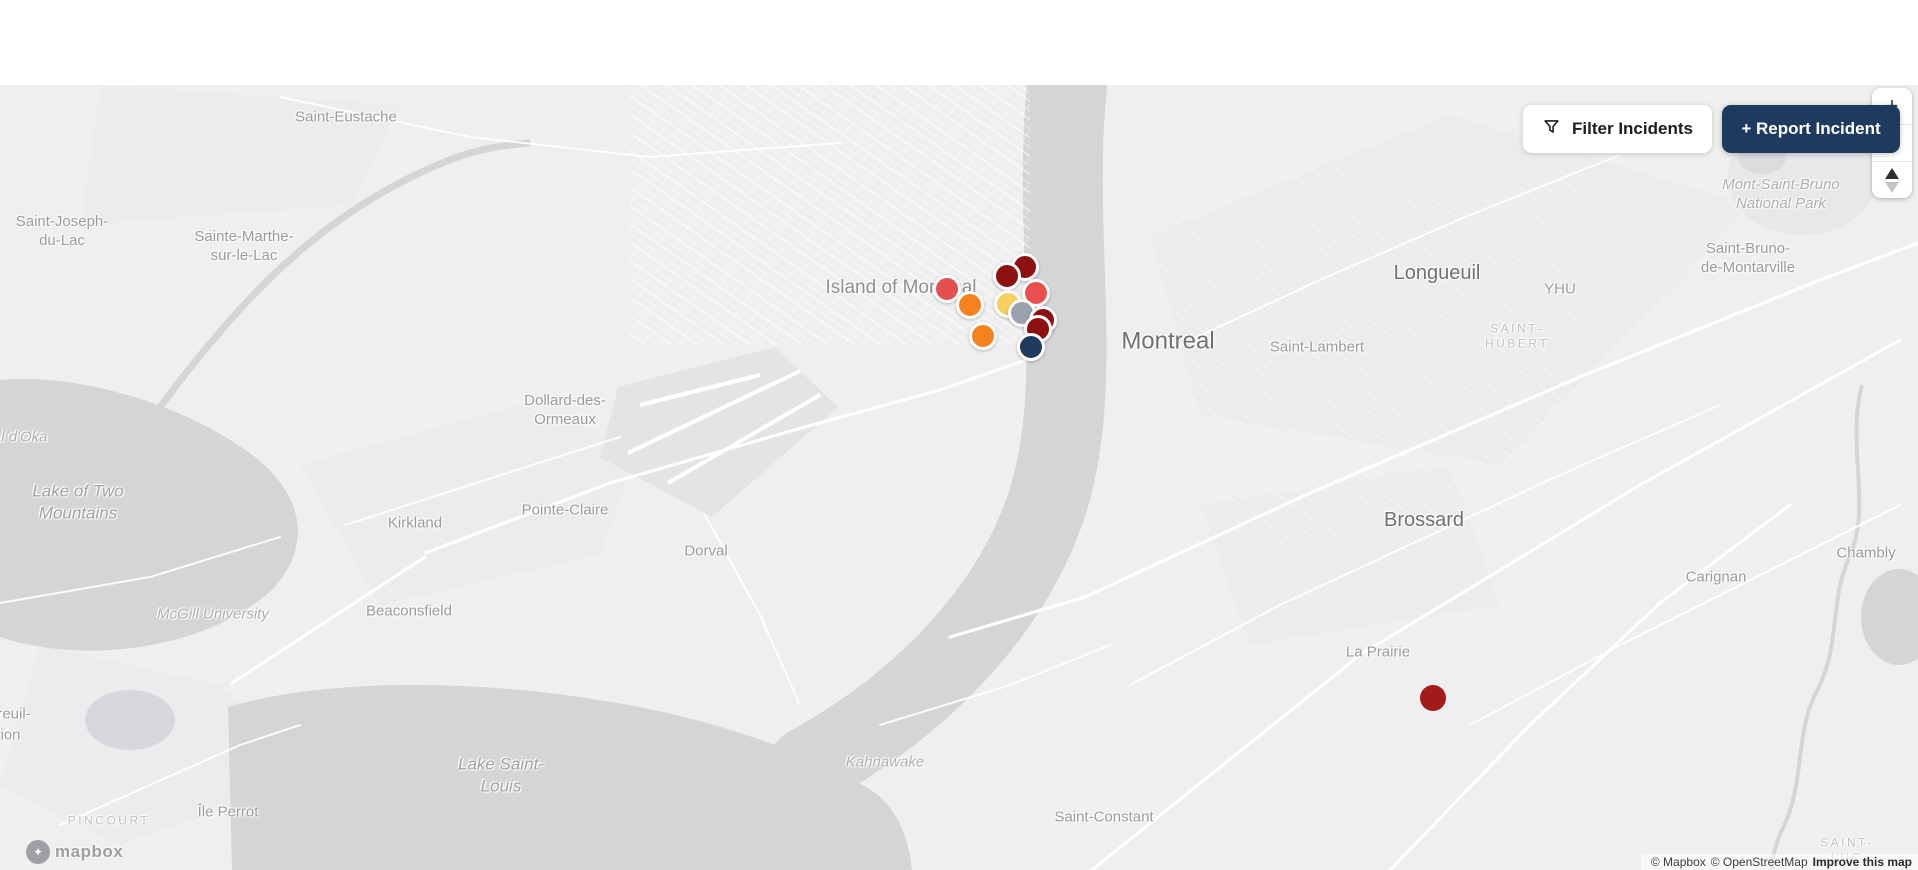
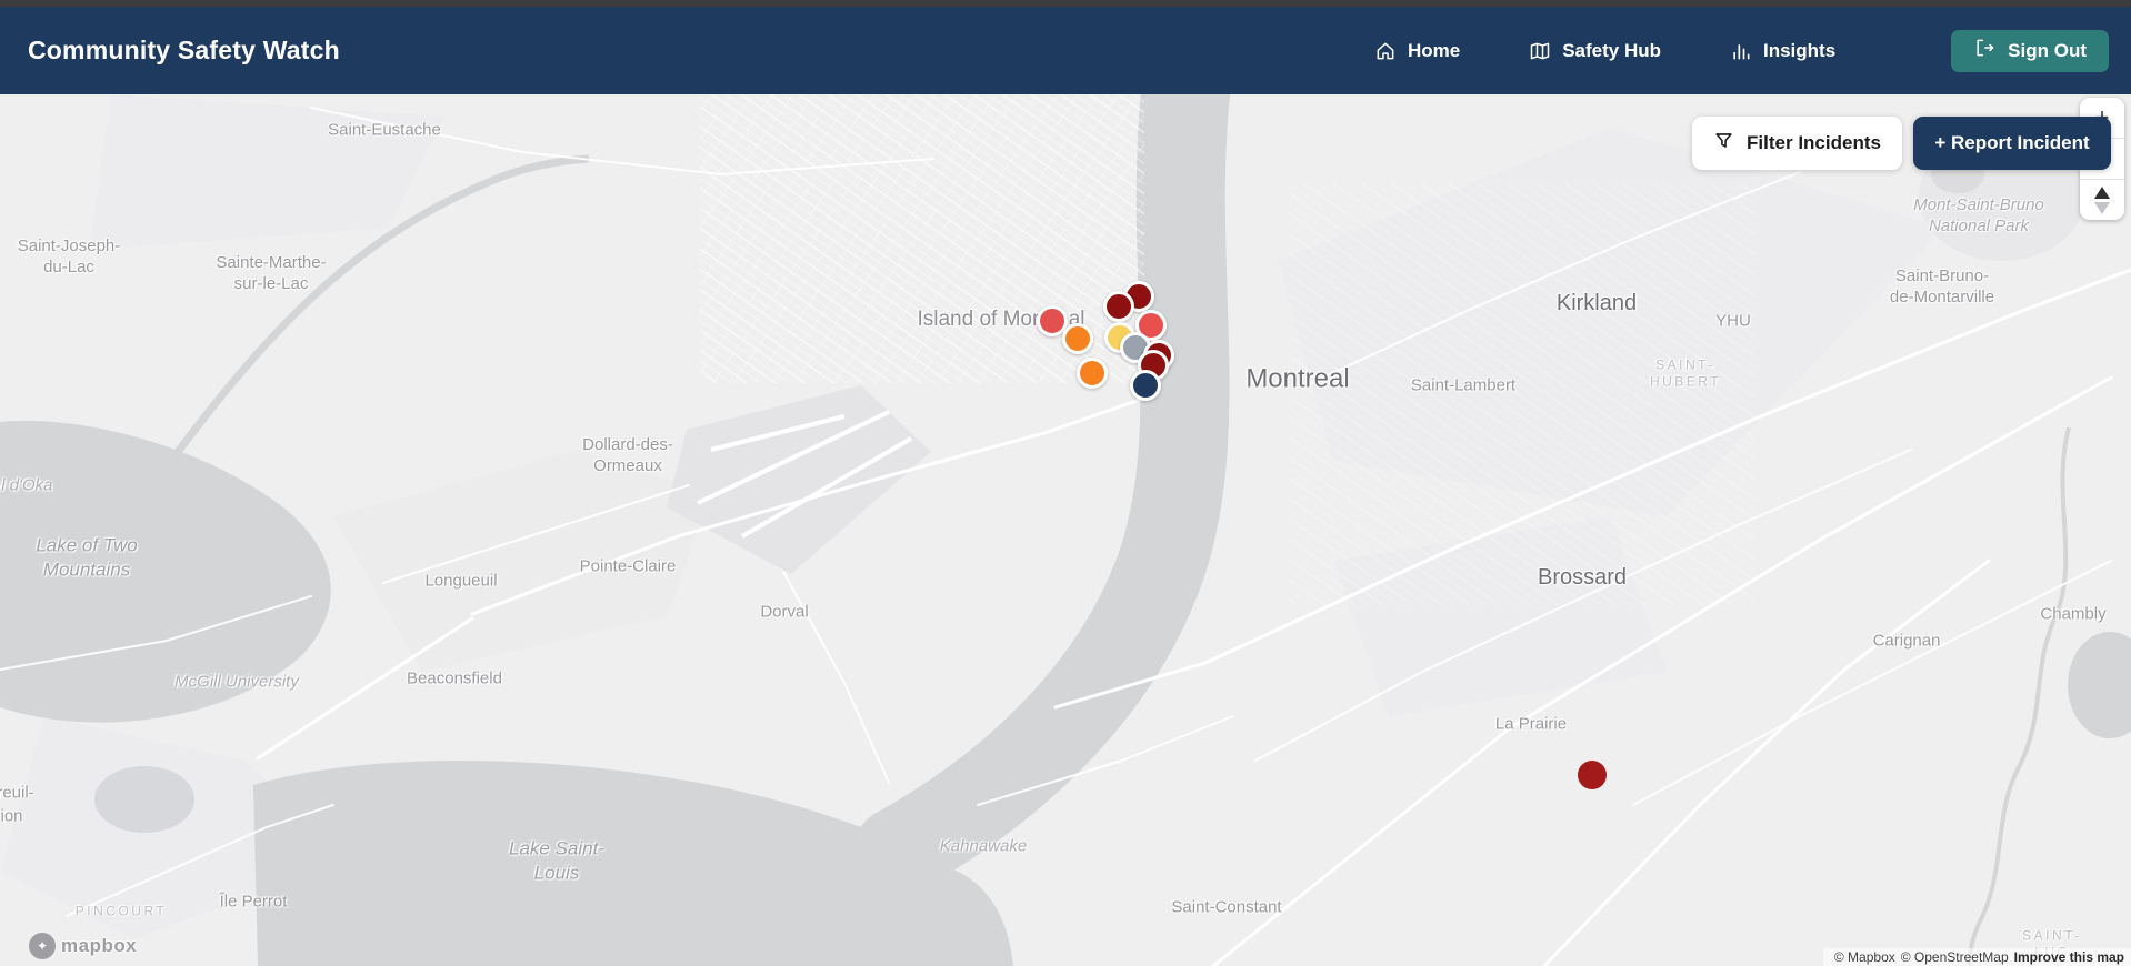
+ Community Safety Watch
+ Home
+ Safety Hub
+ Insights
+ Sign Out
  Saint-Eustache
  Saint-Joseph-
  du-Lac
  Sainte-Marthe-
  sur-le-Lac
  Island of Moal
  Montreal
- Longueuil
+ Kirkland
  YHU
  SAINT-
  HUBERT
  Saint-Lambert
  Mont-Saint-Bruno
  National Park
  Saint-Bruno-
  de-Montarville
  Dollard-des-
  Ormeaux
  l d'Oka
  Lake of Two
  Mountains
- Kirkland
+ Longueuil
  Pointe-Claire
  Brossard
  Dorval
  Chambly
  Carignan
  McGill University
  Beaconsfield
  La Prairie
  euil-
  ion
  Kahnawake
  Lake Saint-
  Louis
  Île Perrot
  PINCOURT
  Saint-Constant
  SAINT-LUC
  Filter Incidents
  + Report Incident
  ✦
  mapbox
  © Mapbox
  © OpenStreetMap
  Improve this map
